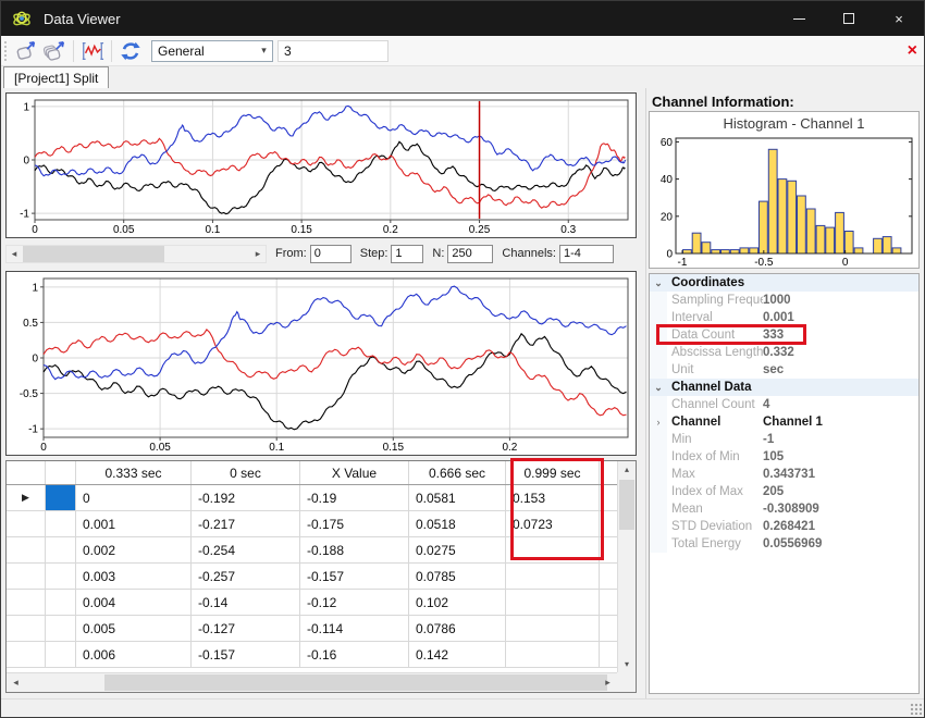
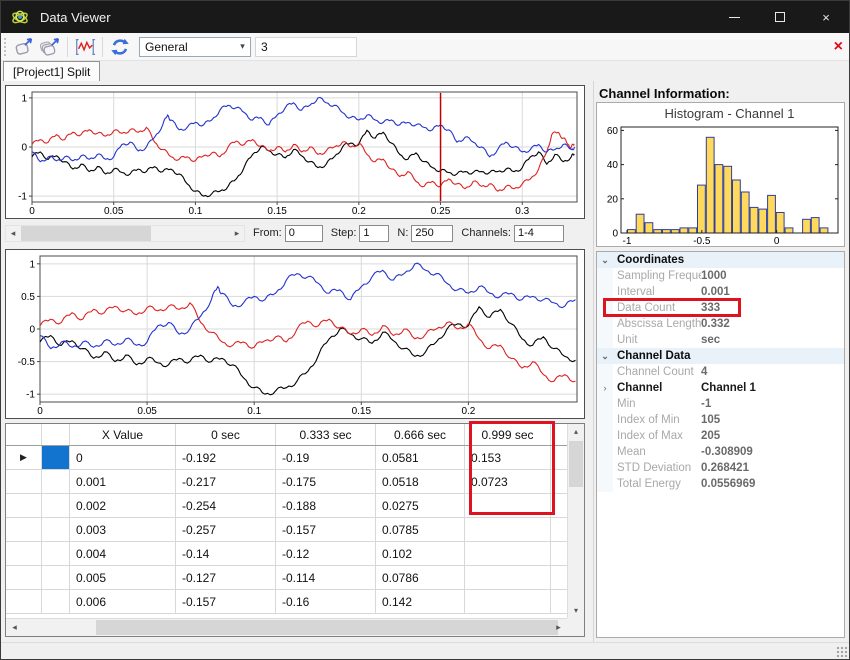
  Data Viewer
  ×
  General
  ▾
  3
  ×
  [Project1] Split
  0
  0.05
  0.1
  0.15
  0.2
  0.25
  0.3
  1
  0
  -1
  ◂
  ▸
  From:
  0
  Step:
  1
  N:
  250
  Channels:
  1-4
  0
  0.05
  0.1
  0.15
  0.2
  1
  0.5
  0
  -0.5
  -1
- 0.333 sec
+ X Value
  0 sec
- X Value
+ 0.333 sec
  0.666 sec
  0.999 sec
  ▶
  0
  -0.192
  -0.19
  0.0581
  0.153
  0.001
  -0.217
  -0.175
  0.0518
  0.0723
  0.002
  -0.254
  -0.188
  0.0275
  0.003
  -0.257
  -0.157
  0.0785
  0.004
  -0.14
  -0.12
  0.102
  0.005
  -0.127
  -0.114
  0.0786
  0.006
  -0.157
  -0.16
  0.142
  ▴
  ▾
  ◂
  ▸
  Channel Information:
  Histogram - Channel 1
  0
  20
  40
  60
  -1
  -0.5
  0
  ⌄
  Coordinates
  Sampling Frequ
  1000
  Interval
  0.001
  Data Count
  333
  Abscissa Length
  0.332
  Unit
  sec
  ⌄
  Channel Data
  Channel Count
  4
  ›
  Channel
  Channel 1
  Min
  -1
  Index of Min
  105
- Max
- 0.343731
  Index of Max
  205
  Mean
  -0.308909
  STD Deviation
  0.268421
  Total Energy
  0.0556969
